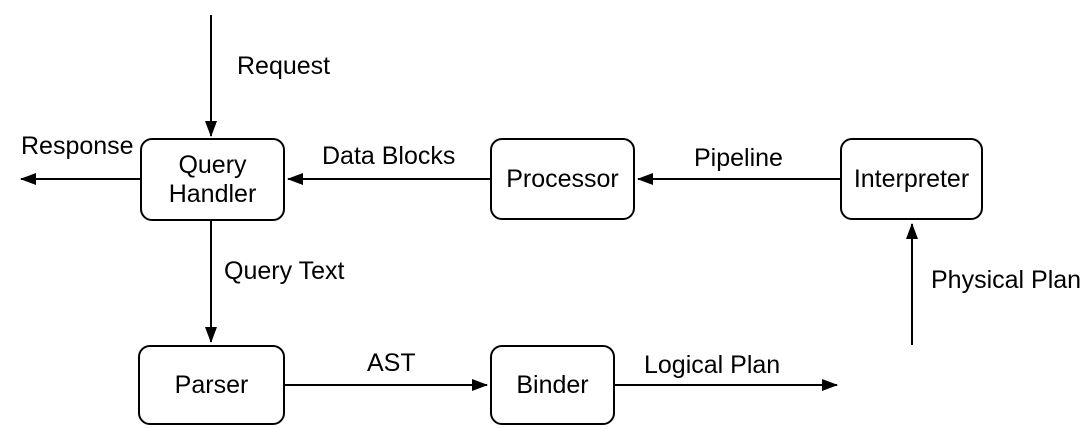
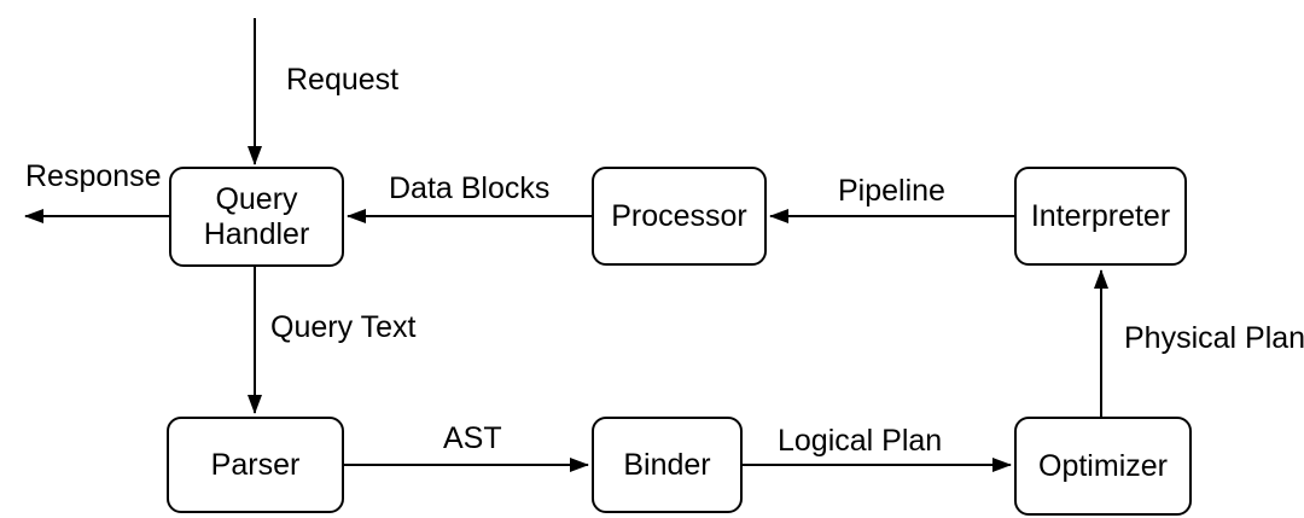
  Query Handler
  Processor
  Interpreter
  Parser
  Binder
+ Optimizer
  Request
  Response
  Data Blocks
  Pipeline
  Query Text
  AST
  Logical Plan
  Physical Plan
